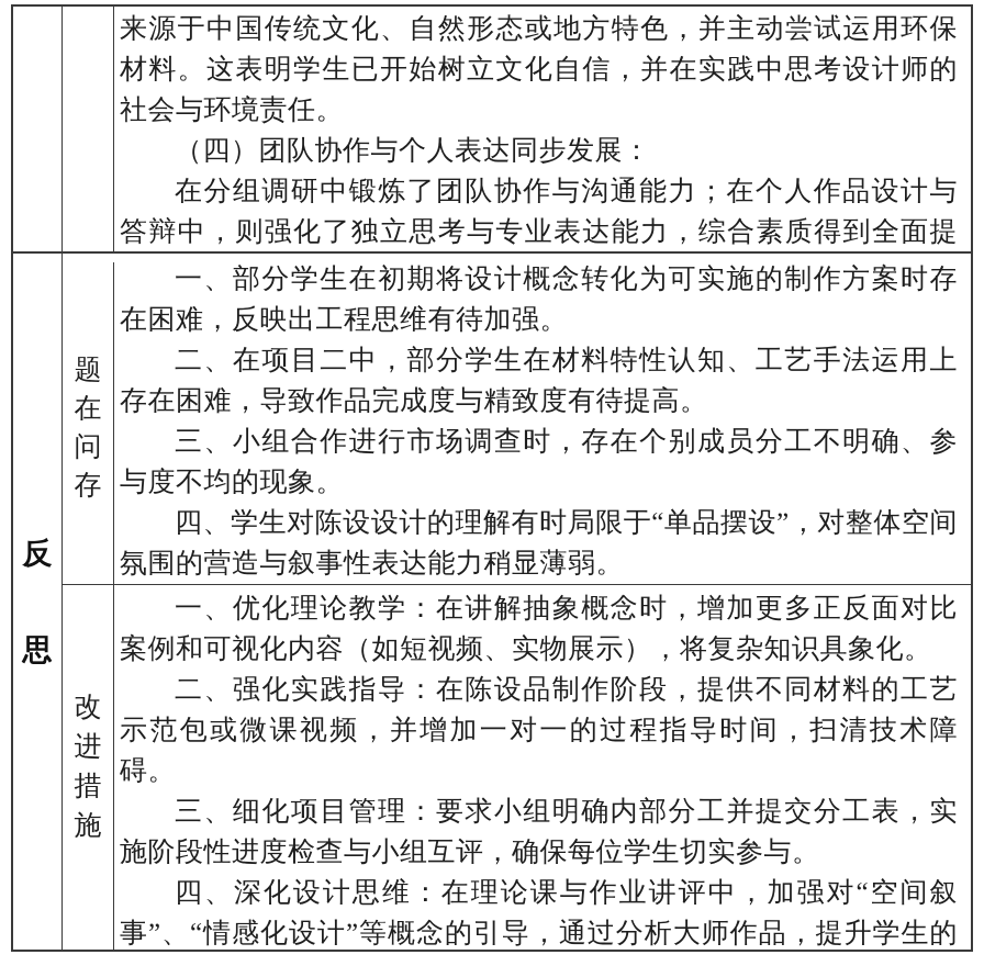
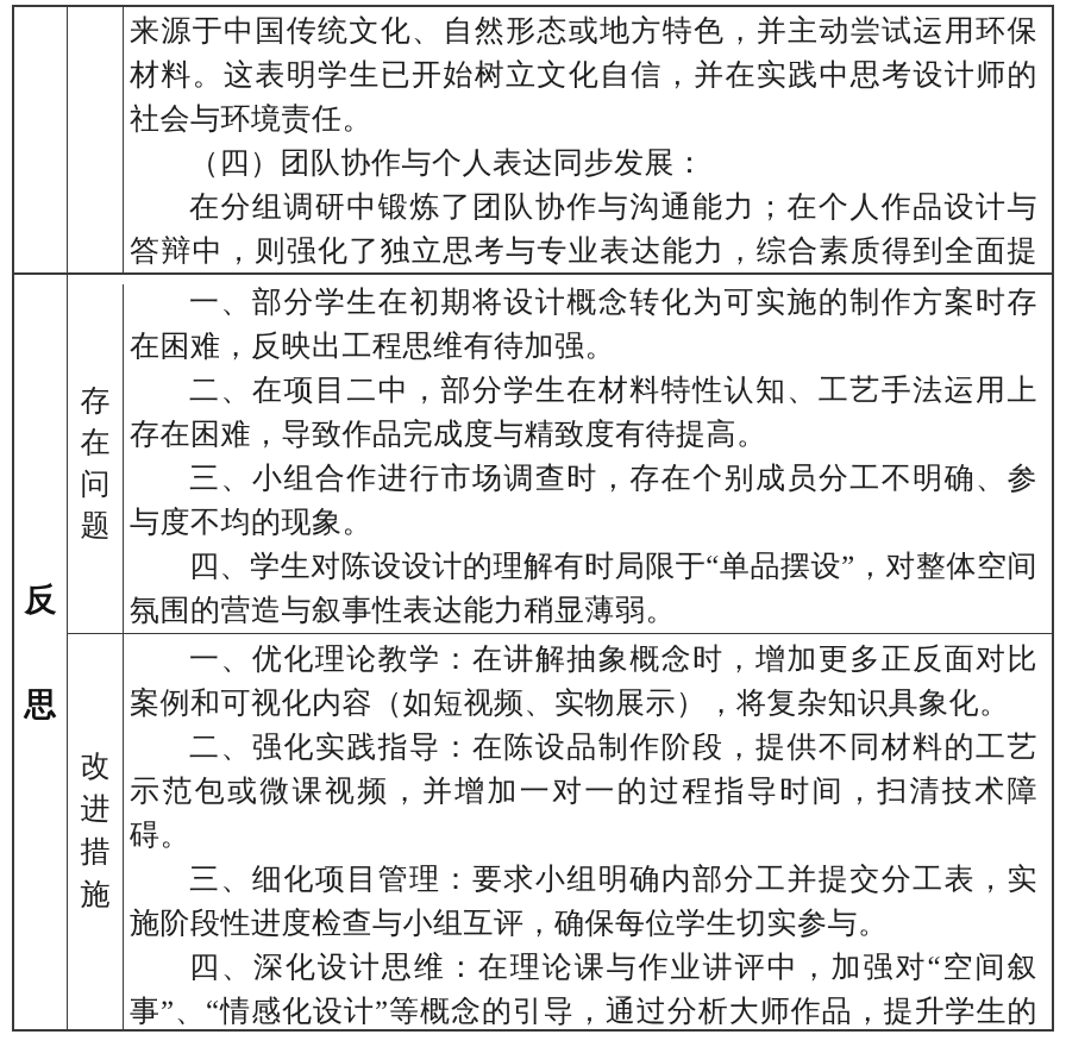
  来源于中国传统文化、自然形态或地方特色，并主动尝试运用环保材料。这表明学生已开始树立文化自信，并在实践中思考设计师的社会与环境责任。
  （四）团队协作与个人表达同步发展：
  在分组调研中锻炼了团队协作与沟通能力；在个人作品设计与答辩中，则强化了独立思考与专业表达能力，综合素质得到全面提
  反
  思
- 题
+ 存
  在
  问
- 存
+ 题
  一、部分学生在初期将设计概念转化为可实施的制作方案时存在困难，反映出工程思维有待加强。
  二、在项目二中，部分学生在材料特性认知、工艺手法运用上存在困难，导致作品完成度与精致度有待提高。
  三、小组合作进行市场调查时，存在个别成员分工不明确、参与度不均的现象。
  四、学生对陈设设计的理解有时局限于“单品摆设”，对整体空间氛围的营造与叙事性表达能力稍显薄弱。
  改
  进
  措
  施
  一、优化理论教学：在讲解抽象概念时，增加更多正反面对比案例和可视化内容（如短视频、实物展示），将复杂知识具象化。
  二、强化实践指导：在陈设品制作阶段，提供不同材料的工艺示范包或微课视频，并增加一对一的过程指导时间，扫清技术障碍。
  三、细化项目管理：要求小组明确内部分工并提交分工表，实施阶段性进度检查与小组互评，确保每位学生切实参与。
  四、深化设计思维：在理论课与作业讲评中，加强对“空间叙事”、“情感化设计”等概念的引导，通过分析大师作品，提升学生的
